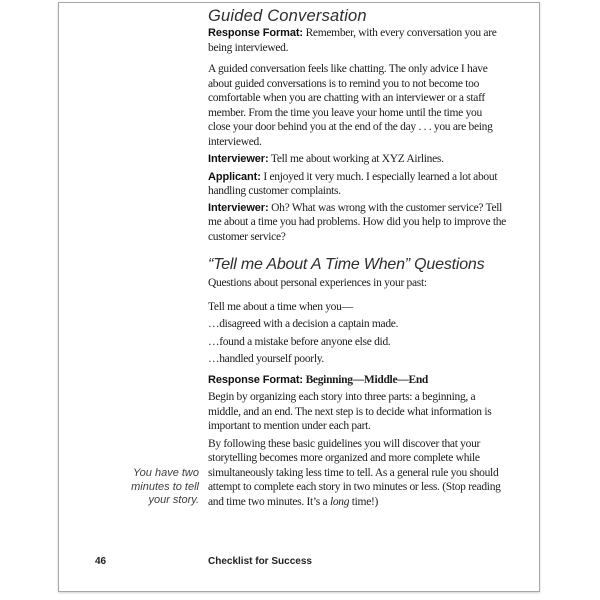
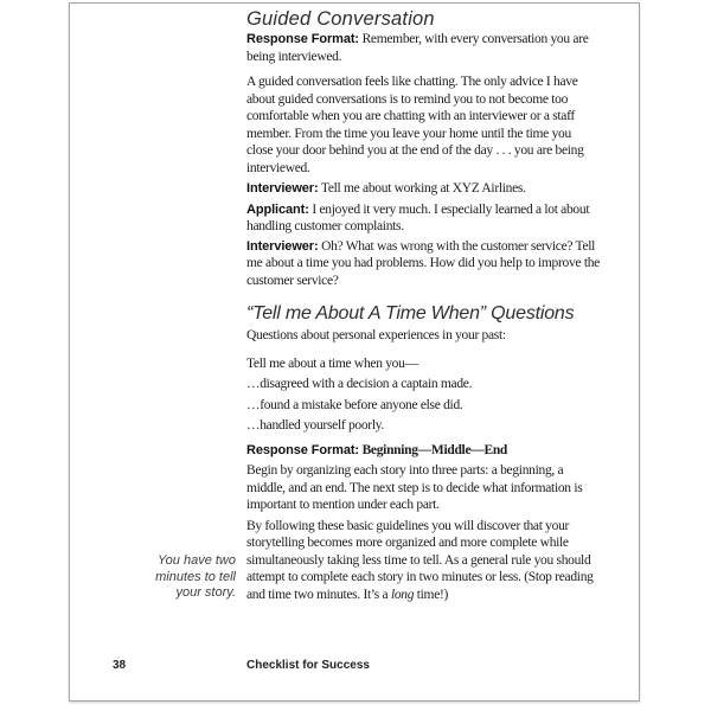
  Guided Conversation
  Response Format: Remember, with every conversation you are
  being interviewed.
  A guided conversation feels like chatting. The only advice I have
  about guided conversations is to remind you to not become too
  comfortable when you are chatting with an interviewer or a staff
  member. From the time you leave your home until the time you
  close your door behind you at the end of the day . . . you are being
  interviewed.
  Interviewer: Tell me about working at XYZ Airlines.
  Applicant: I enjoyed it very much. I especially learned a lot about
  handling customer complaints.
  Interviewer: Oh? What was wrong with the customer service? Tell
  me about a time you had problems. How did you help to improve the
  customer service?
  “Tell me About A Time When” Questions
  Questions about personal experiences in your past:
  Tell me about a time when you—
  …disagreed with a decision a captain made.
  …found a mistake before anyone else did.
  …handled yourself poorly.
  Response Format: Beginning—Middle—End
  Begin by organizing each story into three parts: a beginning, a
  middle, and an end. The next step is to decide what information is
  important to mention under each part.
  By following these basic guidelines you will discover that your
  storytelling becomes more organized and more complete while
  simultaneously taking less time to tell. As a general rule you should
  attempt to complete each story in two minutes or less. (Stop reading
  and time two minutes. It’s a long time!)
  You have two
  minutes to tell
  your story.
- 46
+ 38
  Checklist for Success
